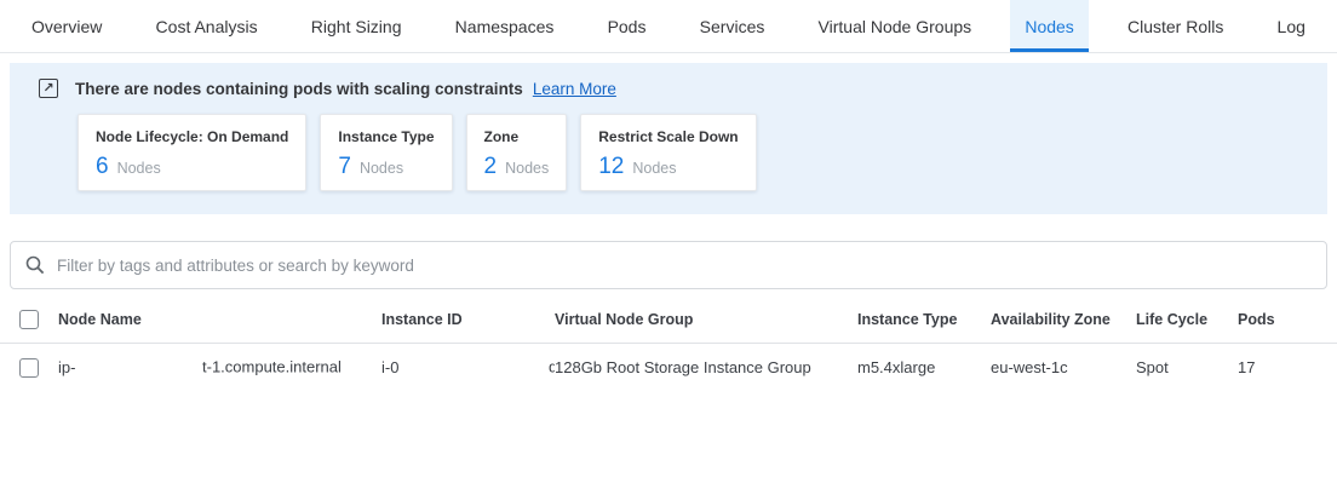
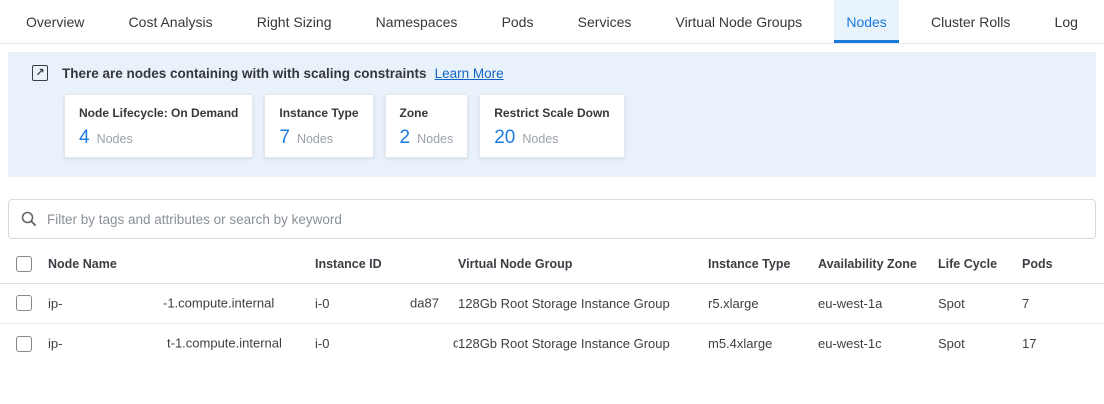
  Overview
  Cost Analysis
  Right Sizing
  Namespaces
  Pods
  Services
  Virtual Node Groups
  Nodes
  Cluster Rolls
  Log
  ↗
- There are nodes containing pods with scaling constraints
+ There are nodes containing with with scaling constraints
  Learn More
  Node Lifecycle: On Demand
- 6
+ 4
  Nodes
  Instance Type
  7
  Nodes
  Zone
  2
  Nodes
  Restrict Scale Down
- 12
+ 20
  Nodes
  Filter by tags and attributes or search by keyword
  	Node Name	Instance ID	Virtual Node Group	Instance Type	Availability Zone	Life Cycle	Pods
+ 	ip- -1.compute.internal	i-0 da87	128Gb Root Storage Instance Group	r5.xlarge	eu-west-1a	Spot	7
  	ip- t-1.compute.internal	i-0 d	128Gb Root Storage Instance Group	m5.4xlarge	eu-west-1c	Spot	17
